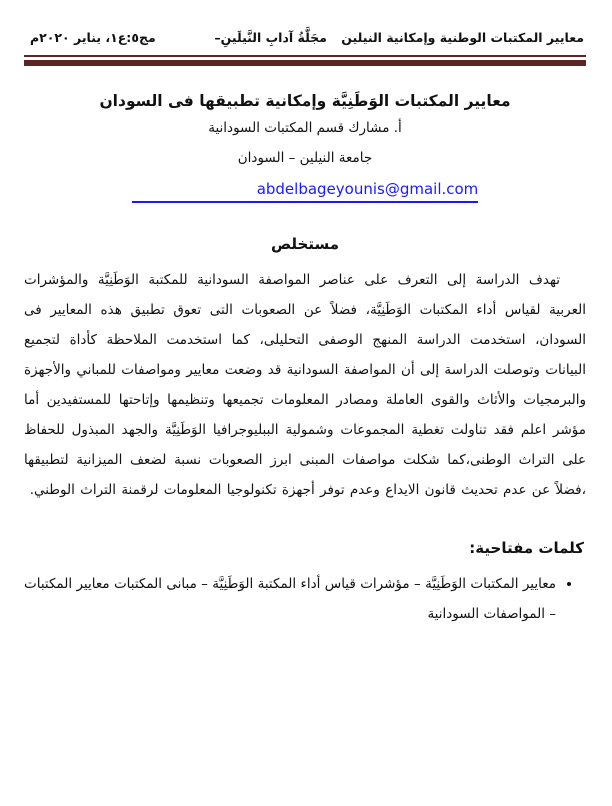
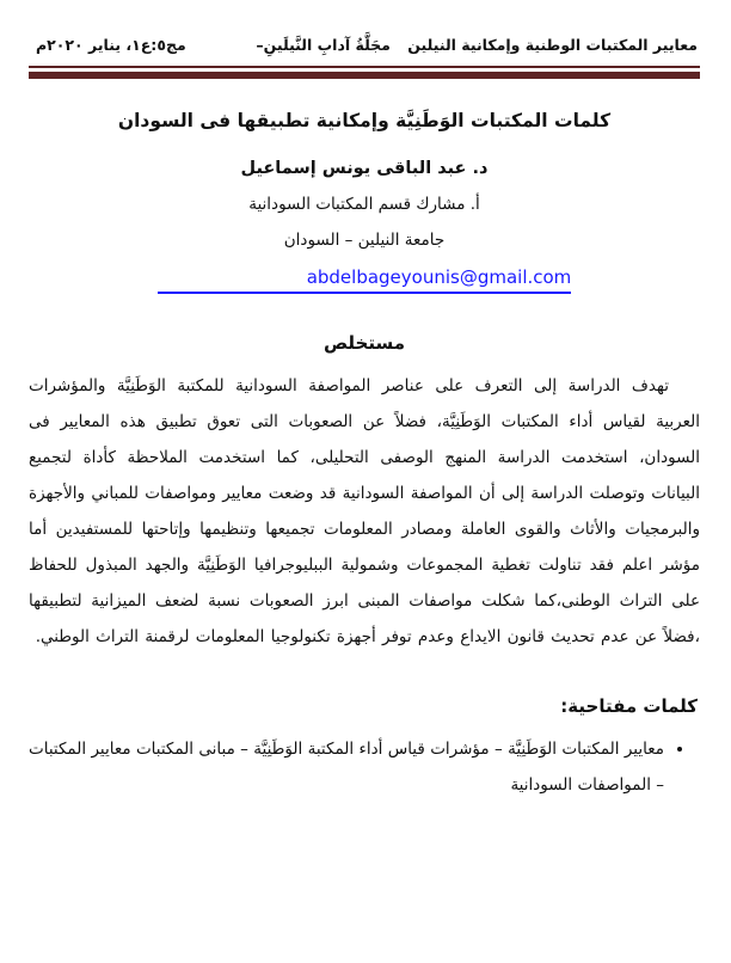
  معايير المكتبات الوطنية وإمكانية النيلين مجَلَّةُ آدابِ النَّيلَينِ–
  مج٥:ع١، يناير ٢٠٢٠م
- معايير المكتبات الوَطَنِيَّة وإمكانية تطبيقها فى السودان
+ كلمات المكتبات الوَطَنِيَّة وإمكانية تطبيقها فى السودان
+ د. عبد الباقى يونس إسماعيل
  أ. مشارك قسم المكتبات السودانية
  جامعة النيلين – السودان
  abdelbageyounis@gmail.com
  مستخلص
  تهدف الدراسة إلى التعرف على عناصر المواصفة السودانية للمكتبة الوَطَنِيَّة والمؤشرات العربية لقياس أداء المكتبات الوَطَنِيَّة، فضلاً عن الصعوبات التى تعوق تطبيق هذه المعايير فى السودان، استخدمت الدراسة المنهج الوصفى التحليلى، كما استخدمت الملاحظة كأداة لتجميع البيانات وتوصلت الدراسة إلى أن المواصفة السودانية قد وضعت معايير ومواصفات للمباني والأجهزة والبرمجيات والأثاث والقوى العاملة ومصادر المعلومات تجميعها وتنظيمها وإتاحتها للمستفيدين أما مؤشر اعلم فقد تناولت تغطية المجموعات وشمولية الببليوجرافيا الوَطَنِيَّة والجهد المبذول للحفاظ على التراث الوطنى،كما شكلت مواصفات المبنى ابرز الصعوبات نسبة لضعف الميزانية لتطبيقها ،فضلاً عن عدم تحديث قانون الايداع وعدم توفر أجهزة تكنولوجيا المعلومات لرقمنة التراث الوطني.
  كلمات مفتاحية:
  معايير المكتبات الوَطَنِيَّة – مؤشرات قياس أداء المكتبة الوَطَنِيَّة – مبانى المكتبات معايير المكتبات – المواصفات السودانية
